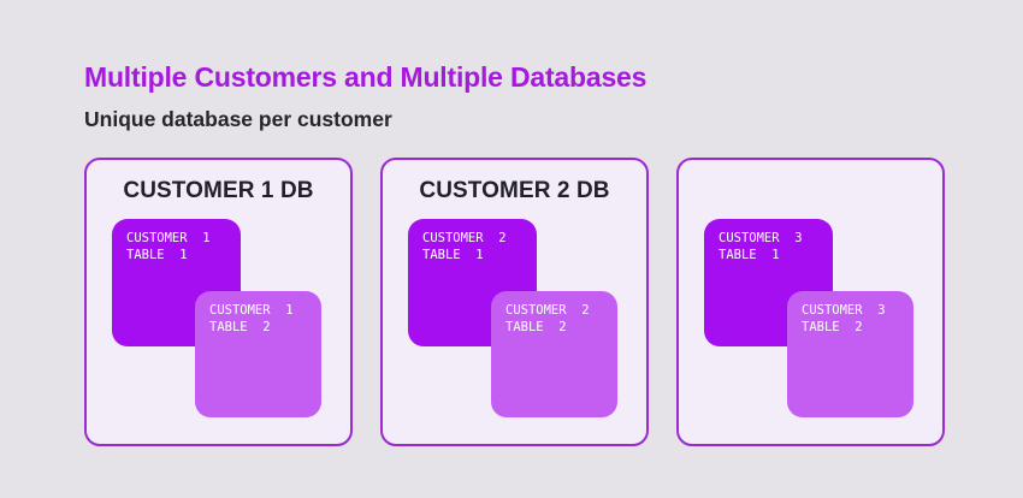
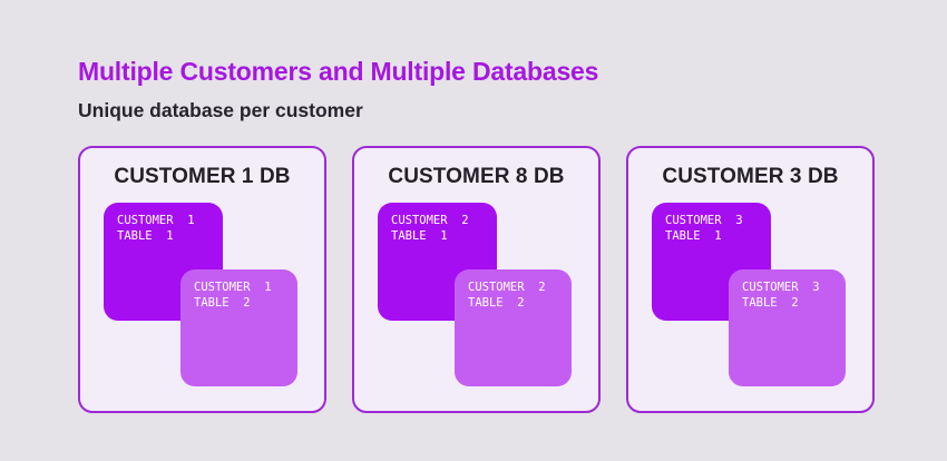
  Multiple Customers and Multiple Databases
  Unique database per customer
  CUSTOMER 1 DB
  CUSTOMER 1
  TABLE 1
  CUSTOMER 1
  TABLE 2
- CUSTOMER 2 DB
+ CUSTOMER 8 DB
  CUSTOMER 2
  TABLE 1
  CUSTOMER 2
  TABLE 2
+ CUSTOMER 3 DB
  CUSTOMER 3
  TABLE 1
  CUSTOMER 3
  TABLE 2
